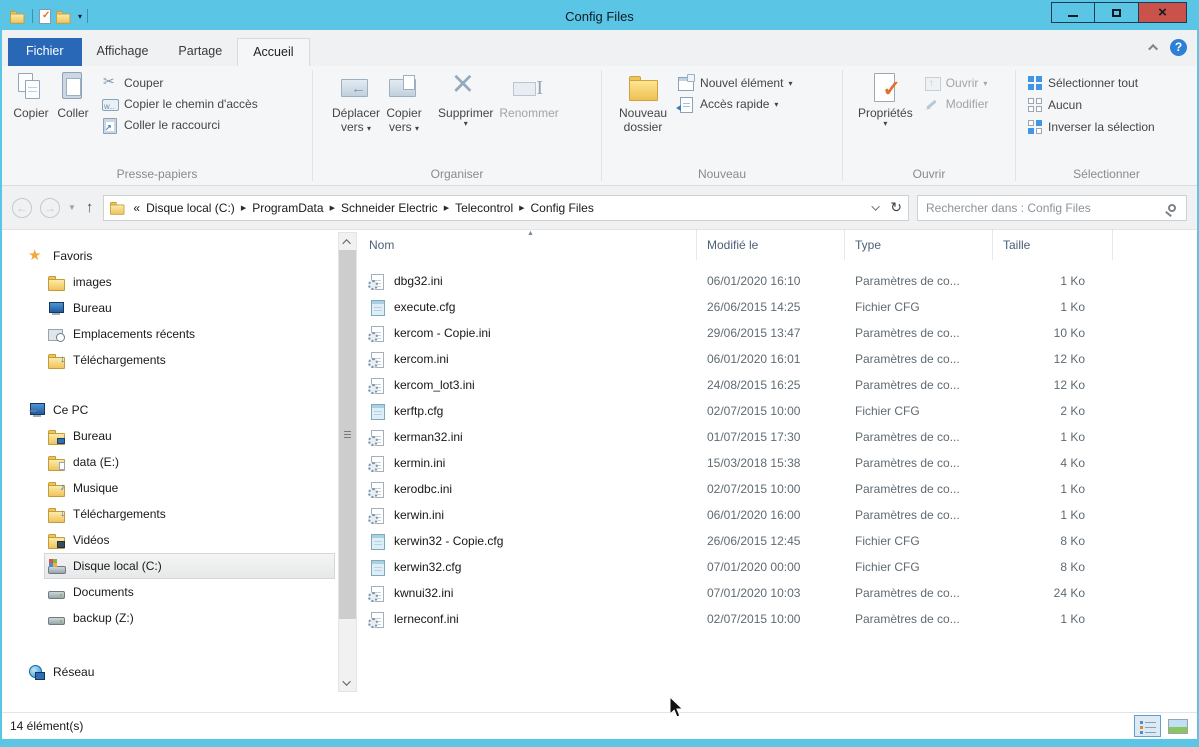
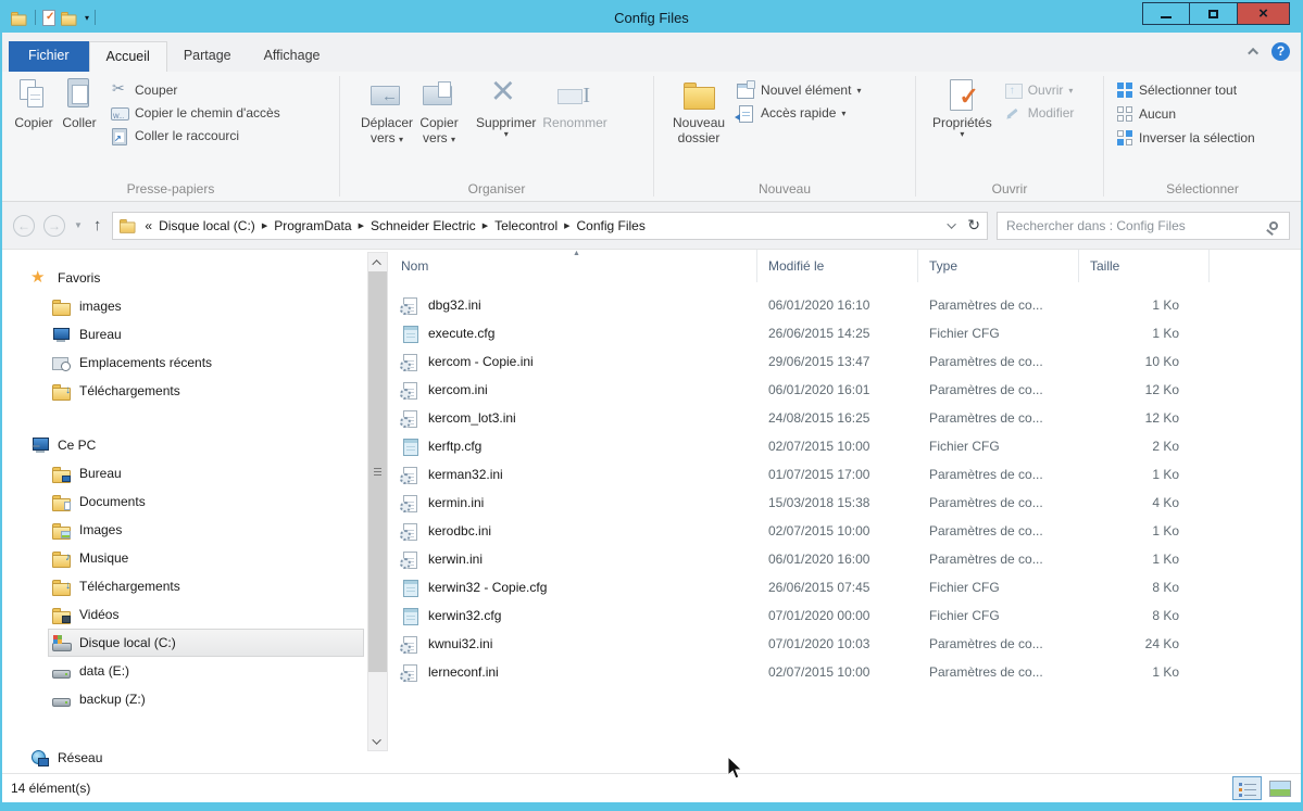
  ▾
  Config Files
  ×
  Fichier
- Affichage
+ Accueil
  Partage
- Accueil
+ Affichage
  ?
  Copier
  Coller
  Couper
  Copier le chemin d'accès
  Coller le raccourci
  Presse-papiers
  Déplacer
  vers ▾
  Copier
  vers ▾
  Supprimer
  ▾
  Renommer
  Organiser
  Nouveau
  dossier
  Nouvel élément
  ▾
  Accès rapide
  ▾
  Nouveau
  Propriétés
  ▾
  Ouvrir
  ▾
  Modifier
  Ouvrir
  Sélectionner tout
  Aucun
  Inverser la sélection
  Sélectionner
  ←
  →
  ▼
  ↑
  «
  Disque local (C:)
  ProgramData
  Schneider Electric
  Telecontrol
  Config Files
  ↻
  Rechercher dans : Config Files
  Favoris
  images
  Bureau
  Emplacements récents
  ↓
  Téléchargements
  Ce PC
  Bureau
- data (E:)
+ Documents
+ Images
  ♪
  Musique
  ↓
  Téléchargements
  Vidéos
  Disque local (C:)
- Documents
+ data (E:)
  backup (Z:)
  Réseau
  Nom
  Modifié le
  Type
  Taille
  dbg32.ini
  06/01/2020 16:10
  Paramètres de co...
  1 Ko
  execute.cfg
  26/06/2015 14:25
  Fichier CFG
  1 Ko
  kercom - Copie.ini
  29/06/2015 13:47
  Paramètres de co...
  10 Ko
  kercom.ini
  06/01/2020 16:01
  Paramètres de co...
  12 Ko
  kercom_lot3.ini
  24/08/2015 16:25
  Paramètres de co...
  12 Ko
  kerftp.cfg
  02/07/2015 10:00
  Fichier CFG
  2 Ko
  kerman32.ini
- 01/07/2015 17:30
+ 01/07/2015 17:00
  Paramètres de co...
  1 Ko
  kermin.ini
  15/03/2018 15:38
  Paramètres de co...
  4 Ko
  kerodbc.ini
  02/07/2015 10:00
  Paramètres de co...
  1 Ko
  kerwin.ini
  06/01/2020 16:00
  Paramètres de co...
  1 Ko
  kerwin32 - Copie.cfg
- 26/06/2015 12:45
+ 26/06/2015 07:45
  Fichier CFG
  8 Ko
  kerwin32.cfg
  07/01/2020 00:00
  Fichier CFG
  8 Ko
  kwnui32.ini
  07/01/2020 10:03
  Paramètres de co...
  24 Ko
  lerneconf.ini
  02/07/2015 10:00
  Paramètres de co...
  1 Ko
  14 élément(s)
